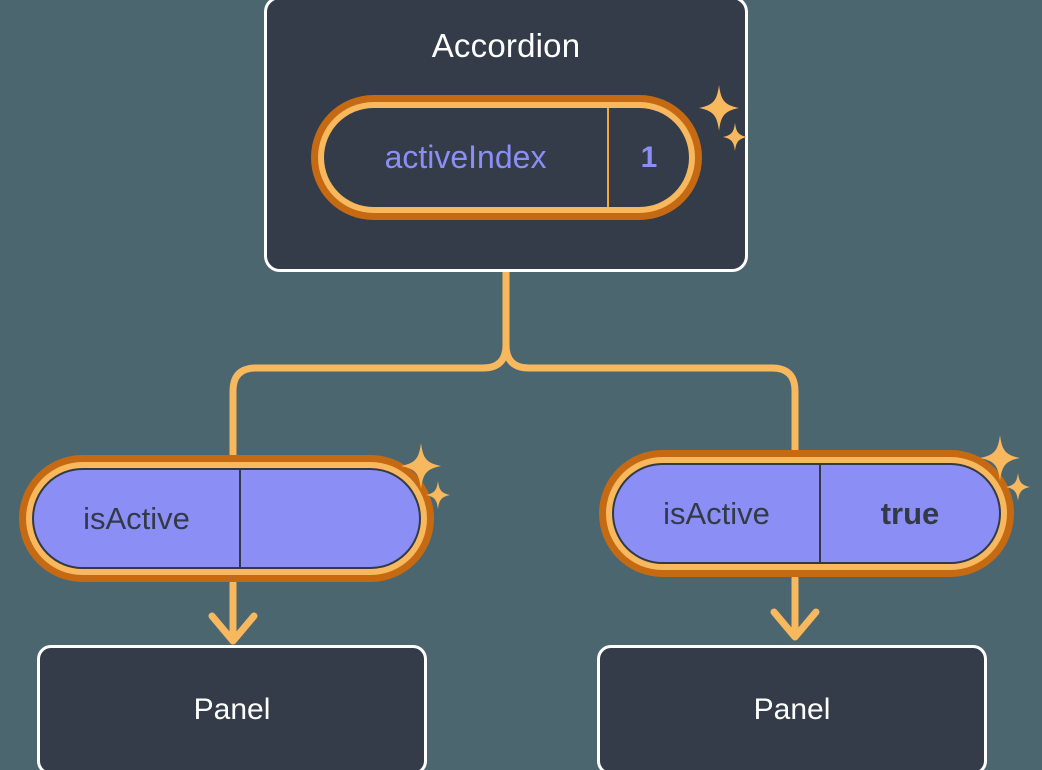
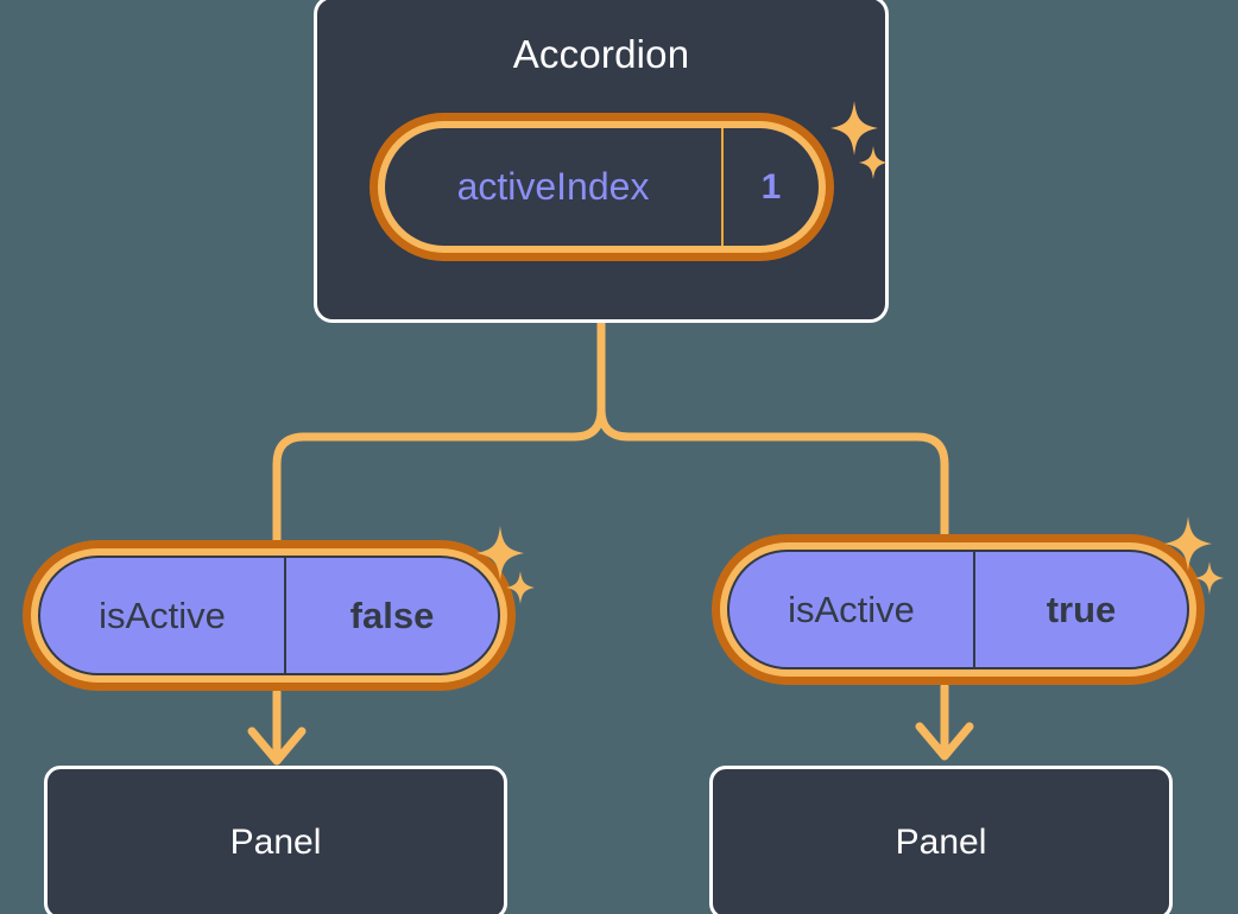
  Accordion
  activeIndex
  1
  isActive
+ false
  Panel
  isActive
  true
  Panel
